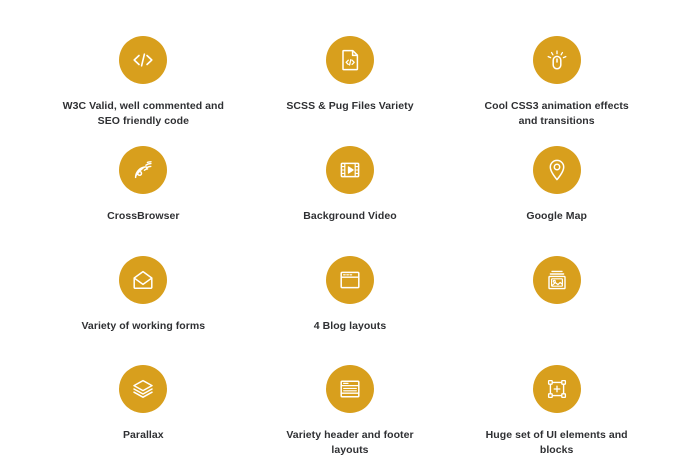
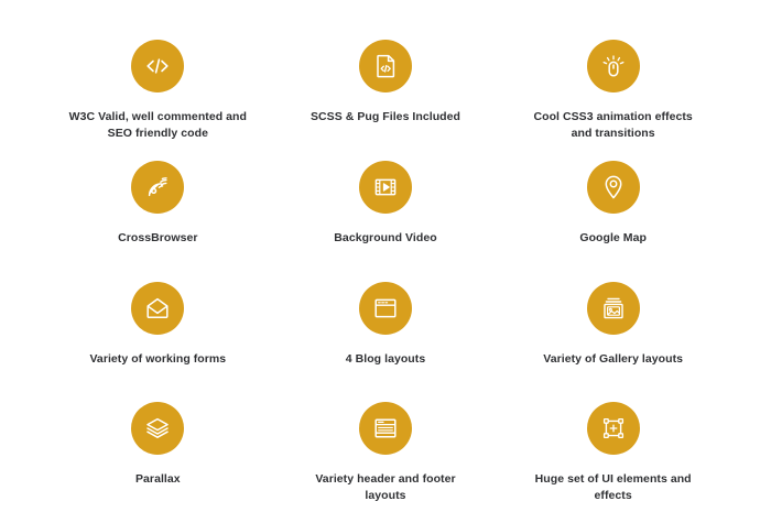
  W3C Valid, well commented and SEO friendly code
- SCSS & Pug Files Variety
+ SCSS & Pug Files Included
  Cool CSS3 animation effects and transitions
  CrossBrowser
  Background Video
  Google Map
  Variety of working forms
  4 Blog layouts
+ Variety of Gallery layouts
  Parallax
  Variety header and footer layouts
- Huge set of UI elements and blocks
+ Huge set of UI elements and effects
